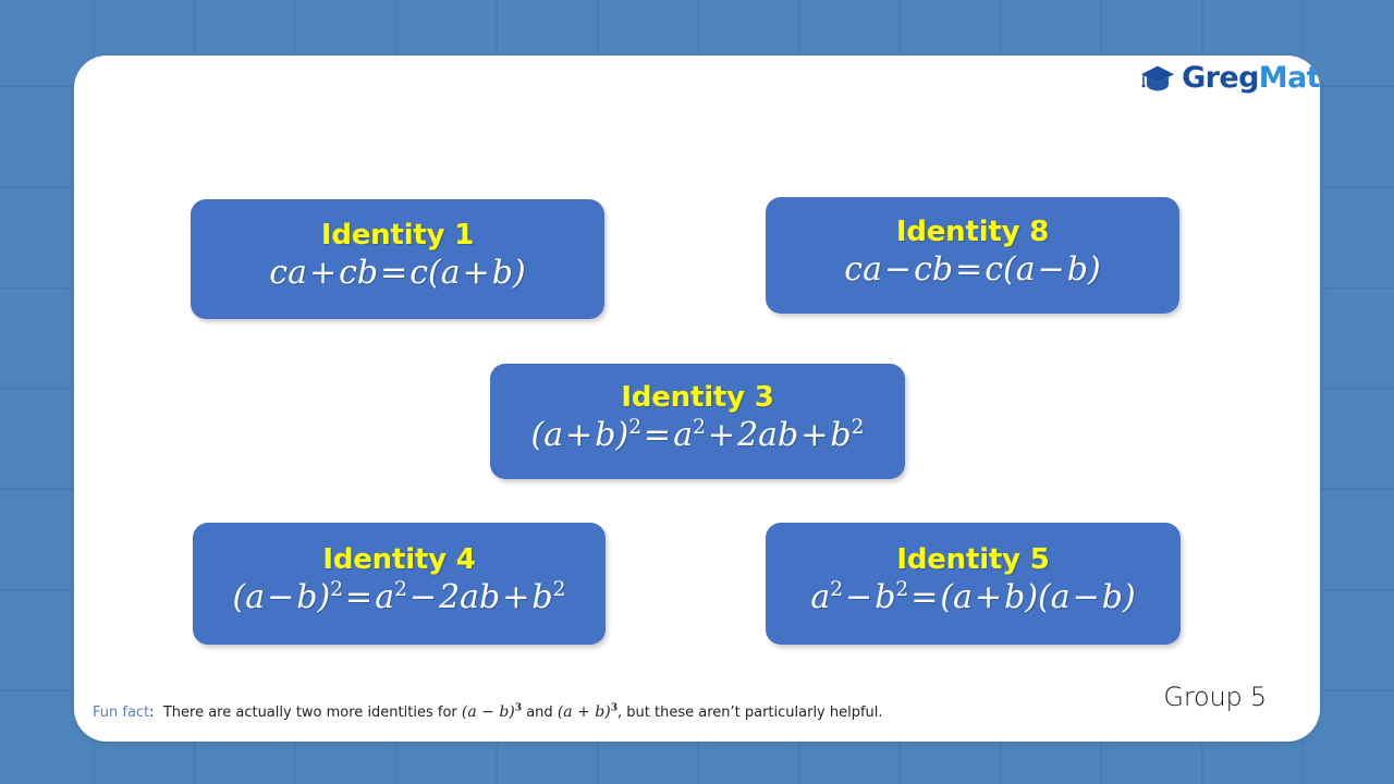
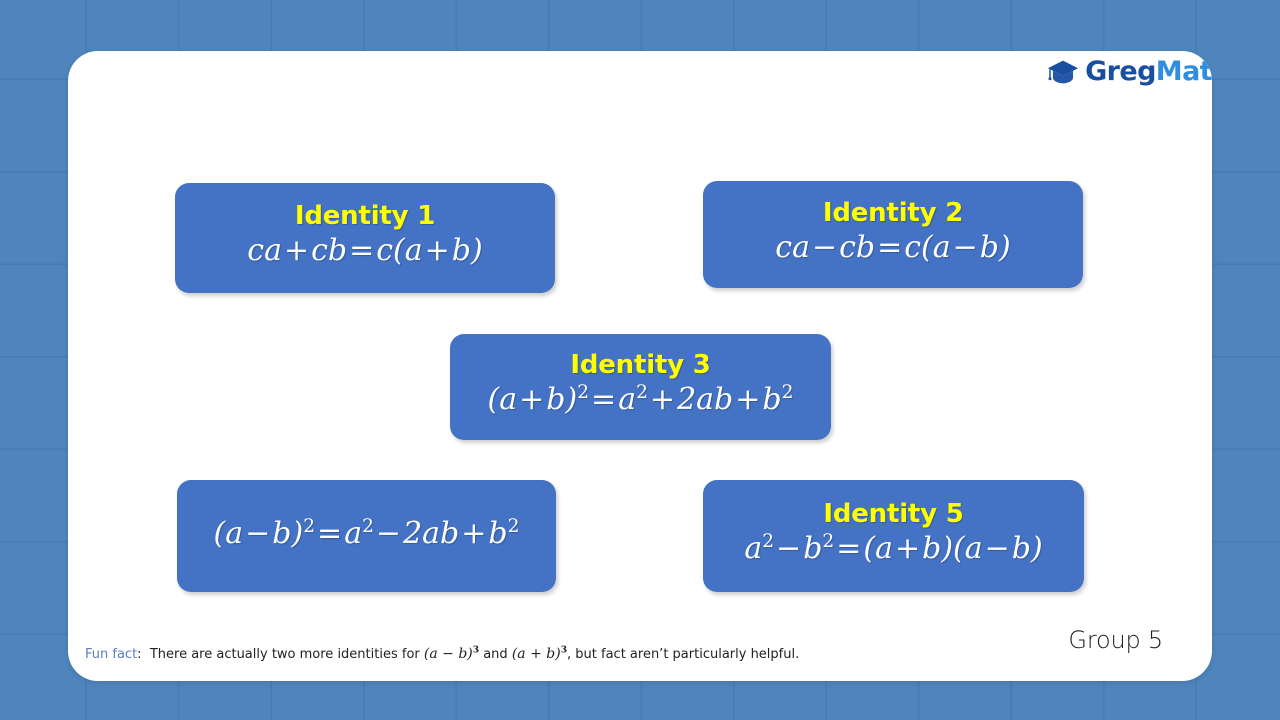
  GregMat
  Identity 1
  ca+cb=c(a+b)
- Identity 8
+ Identity 2
  ca−cb=c(a−b)
  Identity 3
  (a+b)2=a2+2ab+b2
- Identity 4
  (a−b)2=a2−2ab+b2
  Identity 5
  a2−b2=(a+b)(a−b)
- Fun fact: There are actually two more identities for (a − b)3 and (a + b)3, but these aren’t particularly helpful.
+ Fun fact: There are actually two more identities for (a − b)3 and (a + b)3, but fact aren’t particularly helpful.
  Group 5
